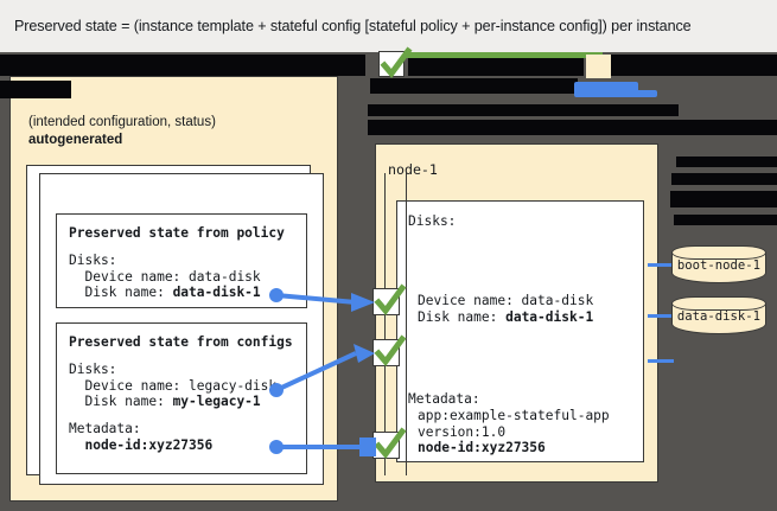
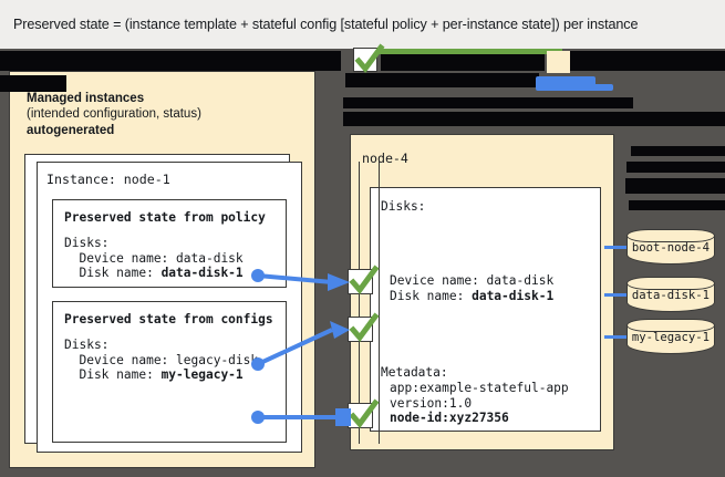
- Preserved state = (instance template + stateful config [stateful policy + per-instance config]) per instance
+ Preserved state = (instance template + stateful config [stateful policy + per-instance state]) per instance
+ Managed instances
  (intended configuration, status)
  autogenerated
+ Instance: node-1
  Preserved state from policy
  Disks:
  Device name: data-disk
  Disk name: data-disk-1
  Preserved state from configs
  Disks: Device name: legacy-dis Disk name: my-legacy-1
- Metadata: node-id:xyz27356
- node-1
+ node-4
  Disks:
  Device name: data-disk Disk name: data-disk-1
  Metadata:
  app:example-stateful-app version:1.0 node-id:xyz27356
- boot-node-1
+ boot-node-4
  data-disk-1
+ my-legacy-1
